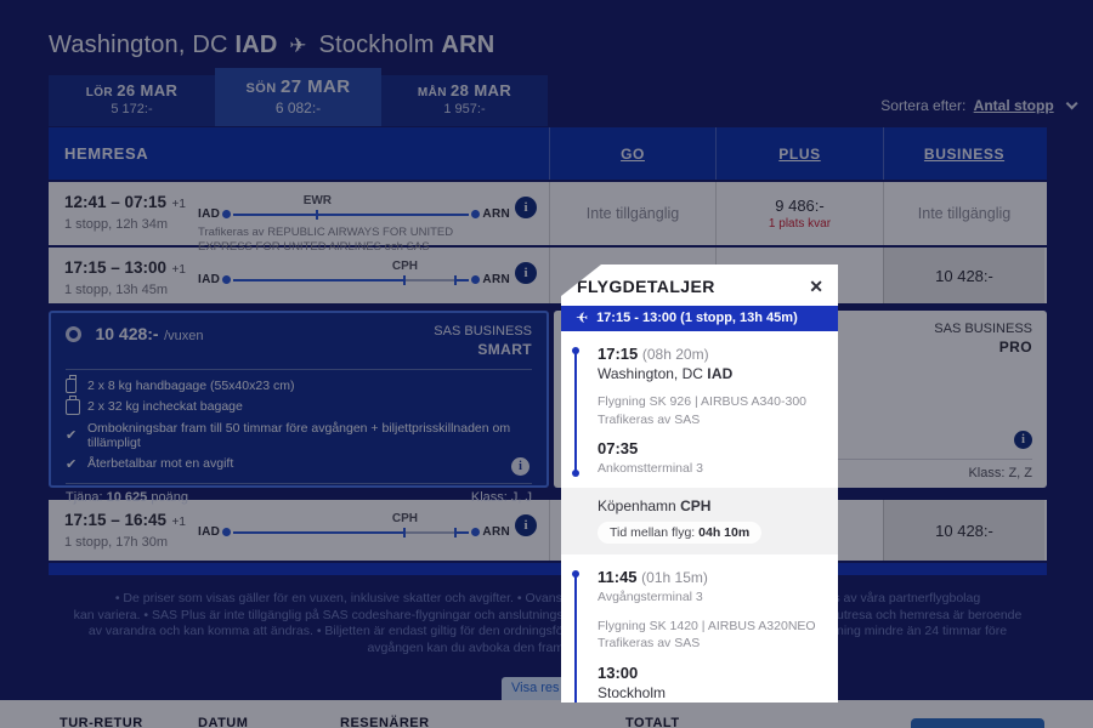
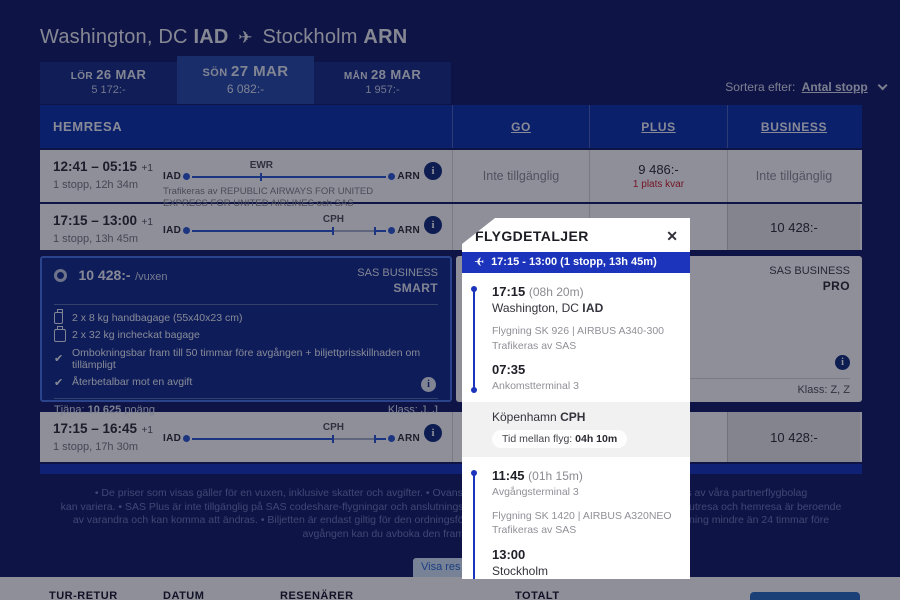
  Washington, DC IAD ✈ Stockholm ARN
  LÖR 26 MAR
  5 172:-
  SÖN 27 MAR
  6 082:-
  MÅN 28 MAR
  1 957:-
  Sortera efter: Antal stopp
  HEMRESA
  GO
  PLUS
  BUSINESS
- 12:41 – 07:15 +1
+ 12:41 – 05:15 +1
  1 stopp, 12h 34m
  IAD
  EWR
  ARN
  Trafikeras av REPUBLIC AIRWAYS FOR UNITED EXPRESS FOR UNITED AIRLINES och SAS
  i
  Inte tillgänglig
  9 486:-
  1 plats kvar
  Inte tillgänglig
  17:15 – 13:00 +1
  1 stopp, 13h 45m
  IAD
  CPH
  ARN
  i
  10 428:-
  10 428:- /vuxen
  SAS BUSINESS
  SMART
  2 x 8 kg handbagage (55x40x23 cm)
  2 x 32 kg incheckat bagage
  ✔
  Ombokningsbar fram till 50 timmar före avgången + biljettprisskillnaden om tillämpligt
  ✔
  Återbetalbar mot en avgift
  i
  Tjäna: 10 625 poäng
  Klass: J, J
  SAS BUSINESS
  PRO
  i
  Klass: Z, Z
  17:15 – 16:45 +1
  1 stopp, 17h 30m
  IAD
  CPH
  ARN
  i
  10 428:-
  kan variera. • SAS Plus är inte tillgänglig på SAS codeshare-flygningar och anslutnings utresa och hemresa är beroende
  av varandra och kan komma att ändras. • Biljetten är endast giltig för den ordningsföning mindre än 24 timmar före
  Visa res
  TUR-RETUR
  DATUM
  RESENÄRER
  TOTALT
  FLYGDETALJER
  ✕
  17:15 - 13:00 (1 stopp, 13h 45m)
  17:15 (08h 20m)
  Washington, DC IAD
  Flygning SK 926 | AIRBUS A340-300
  Trafikeras av SAS
  07:35
  Ankomstterminal 3
  Köpenhamn CPH
  Tid mellan flyg: 04h 10m
  11:45 (01h 15m)
  Avgångsterminal 3
  Flygning SK 1420 | AIRBUS A320NEO
  Trafikeras av SAS
  13:00
  Stockholm
